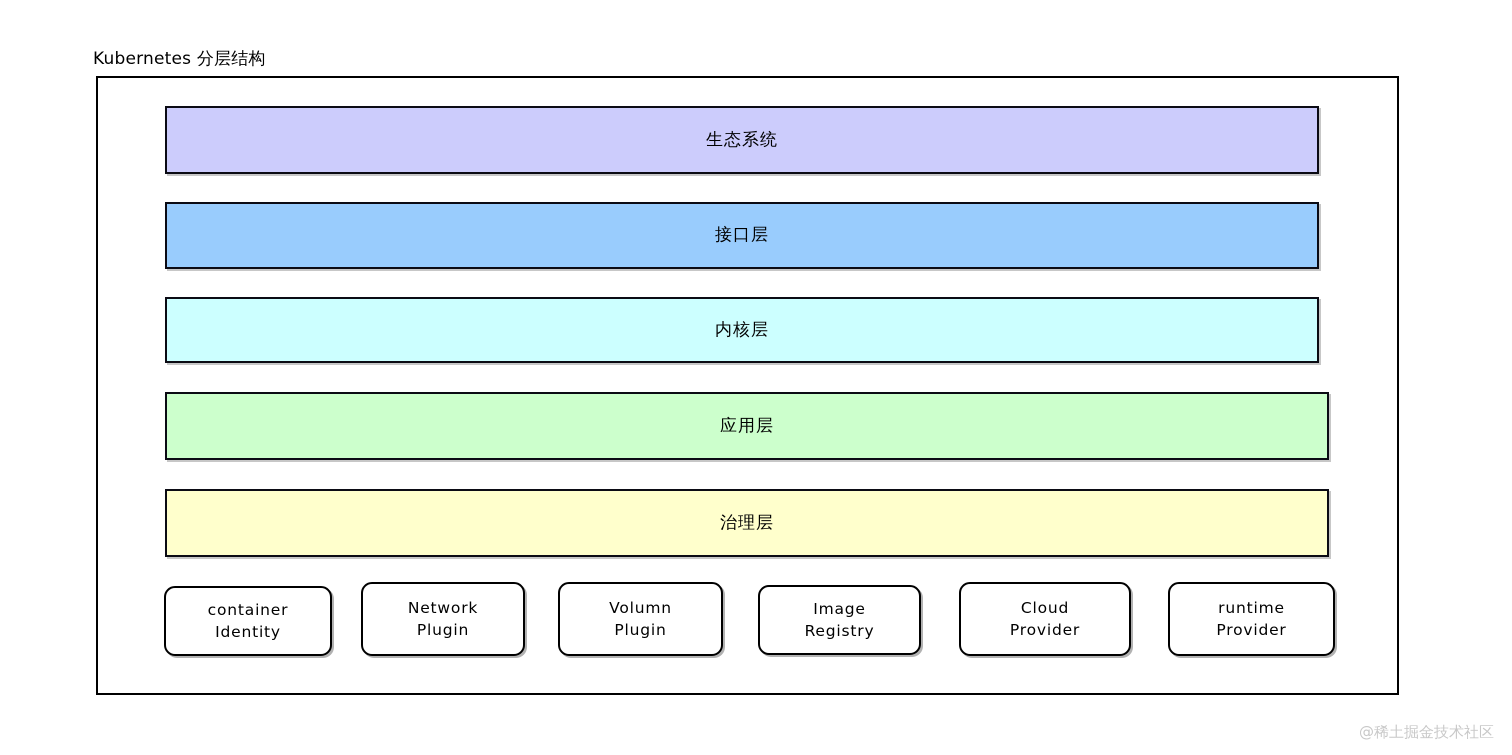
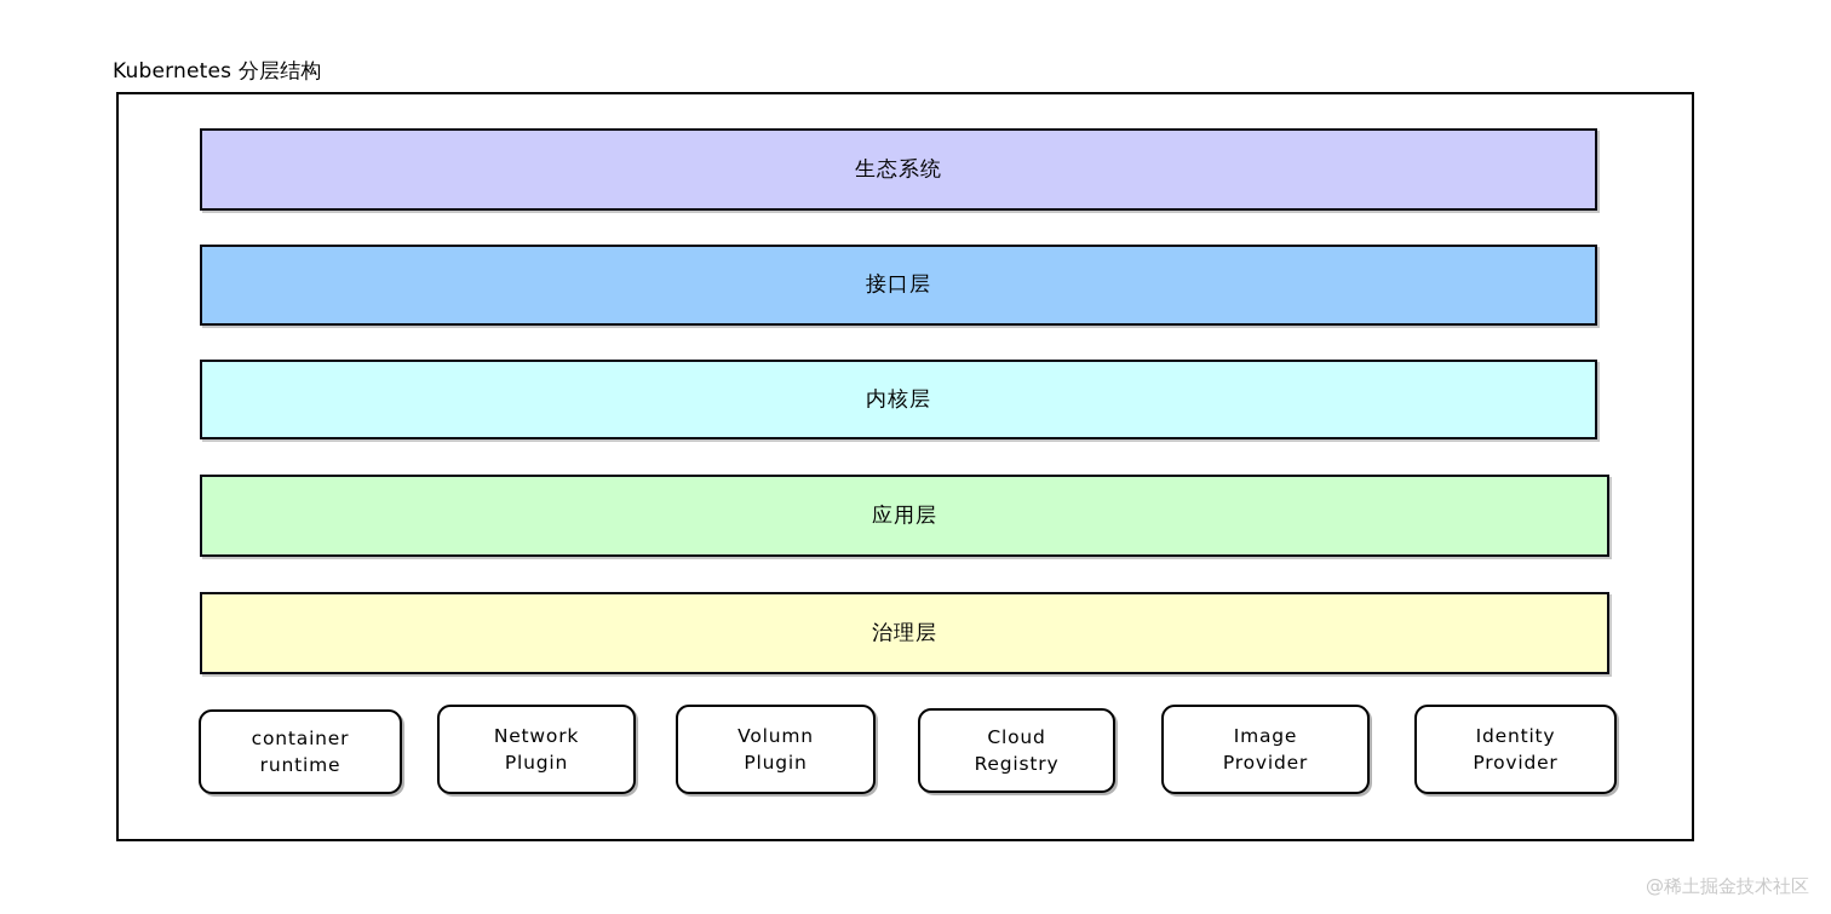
  Kubernetes 分层结构
  生态系统
  接口层
  内核层
  应用层
  治理层
  container
- Identity
+ runtime
  Network
  Plugin
  Volumn
  Plugin
- Image
+ Cloud
  Registry
- Cloud
+ Image
  Provider
- runtime
+ Identity
  Provider
  @稀土掘金技术社区
